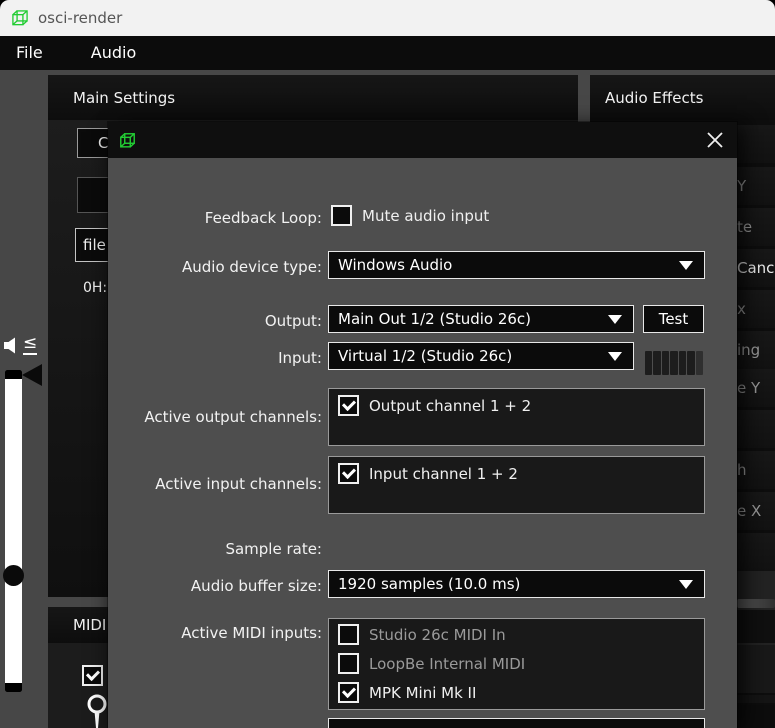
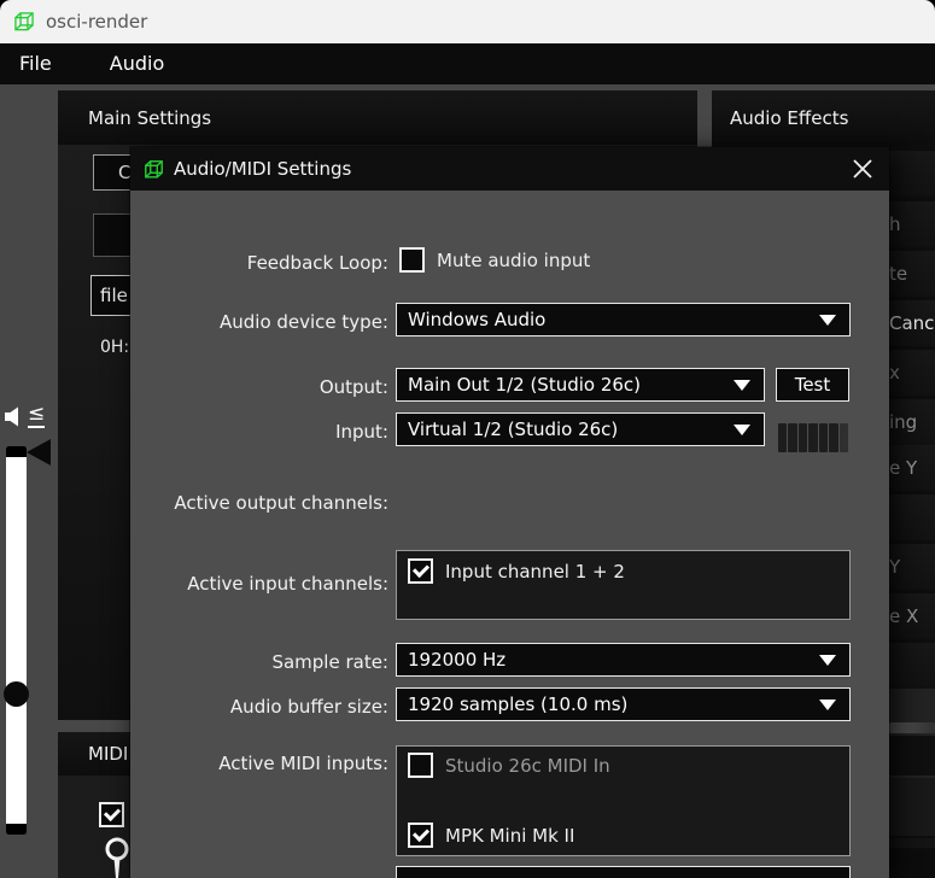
  osci-render
  File
  Audio
  Main Settings
  file
  0H:
  MIDI
  Audio Effects
- Y
+ h
  te
  x
  ing
  e Y
- h
+ Y
  e X
  ≤
+ Audio/MIDI Settings
  Feedback Loop:
  Mute audio input
  Audio device type:
  Windows Audio
  Output:
  Main Out 1/2 (Studio 26c)
  Test
  Input:
  Virtual 1/2 (Studio 26c)
  Active output channels:
- Output channel 1 + 2
  Active input channels:
  Input channel 1 + 2
  Sample rate:
+ 192000 Hz
  Audio buffer size:
  1920 samples (10.0 ms)
  Active MIDI inputs:
  Studio 26c MIDI In
- LoopBe Internal MIDI
  MPK Mini Mk II
